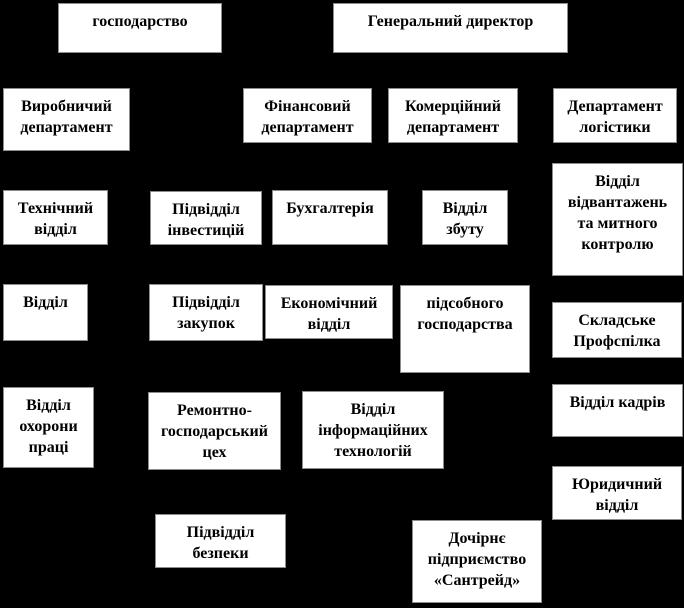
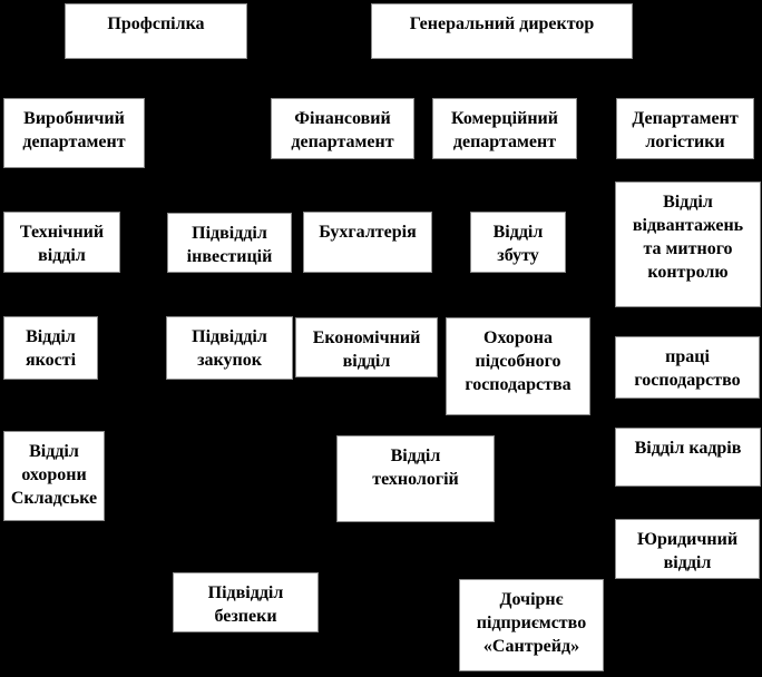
- господарство
+ Профспілка
  Генеральний директор
  Виробничий
  департамент
  Фінансовий
  департамент
  Комерційний
  департамент
  Департамент
  логістики
  Технічний
  відділ
  Підвідділ
  інвестицій
  Бухгалтерія
  Відділ
  збуту
  Відділ
  відвантажень
  та митного
  контролю
  Відділ
+ якості
  Підвідділ
  закупок
  Економічний
  відділ
+ Охорона
  підсобного
  господарства
- Складське
+ праці
- Профспілка
+ господарство
  Відділ кадрів
  Відділ
  охорони
- праці
+ Складське
- Ремонтно-
- господарський
- цех
  Відділ
- інформаційних
  технологій
  Юридичний
  відділ
  Підвідділ
  безпеки
  Дочірнє
  підприємство
  «Сантрейд»
